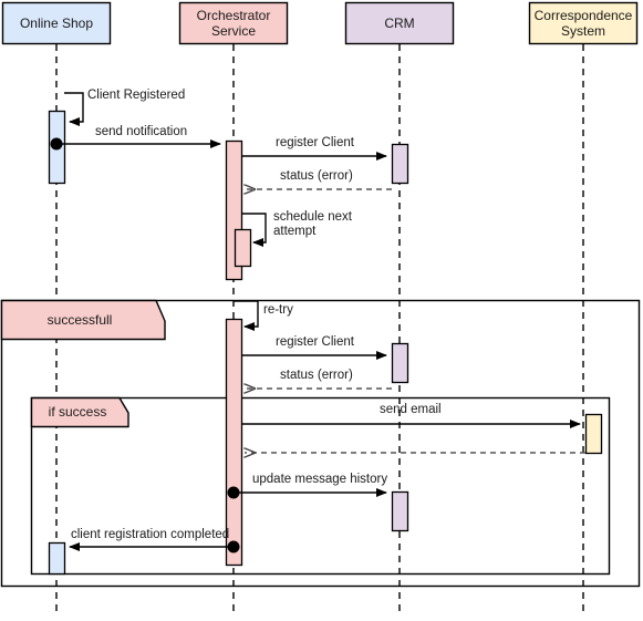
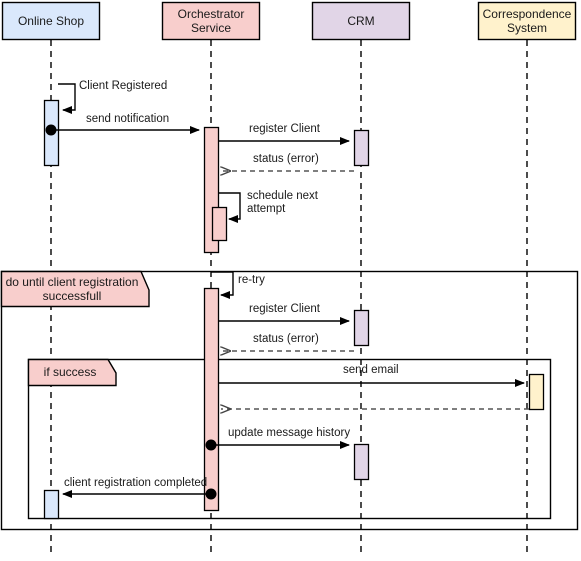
  Online Shop
  Orchestrator
  Service
  CRM
  Correspondence
  System
+ do until client registration
  successfull
  if success
  Client Registered
  send notification
  register Client
  status (error)
  schedule next
  attempt
  re-try
  register Client
  status (error)
  send email
  update message history
  client registration completed
